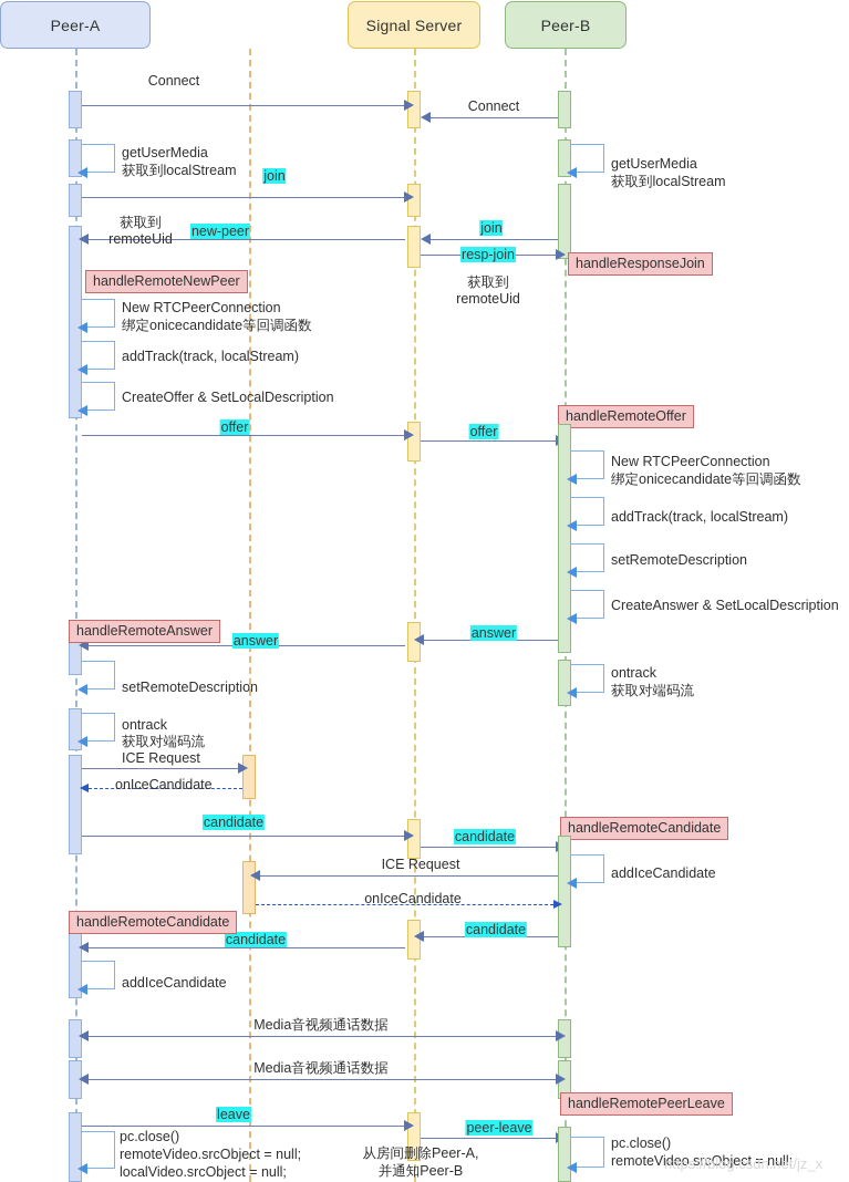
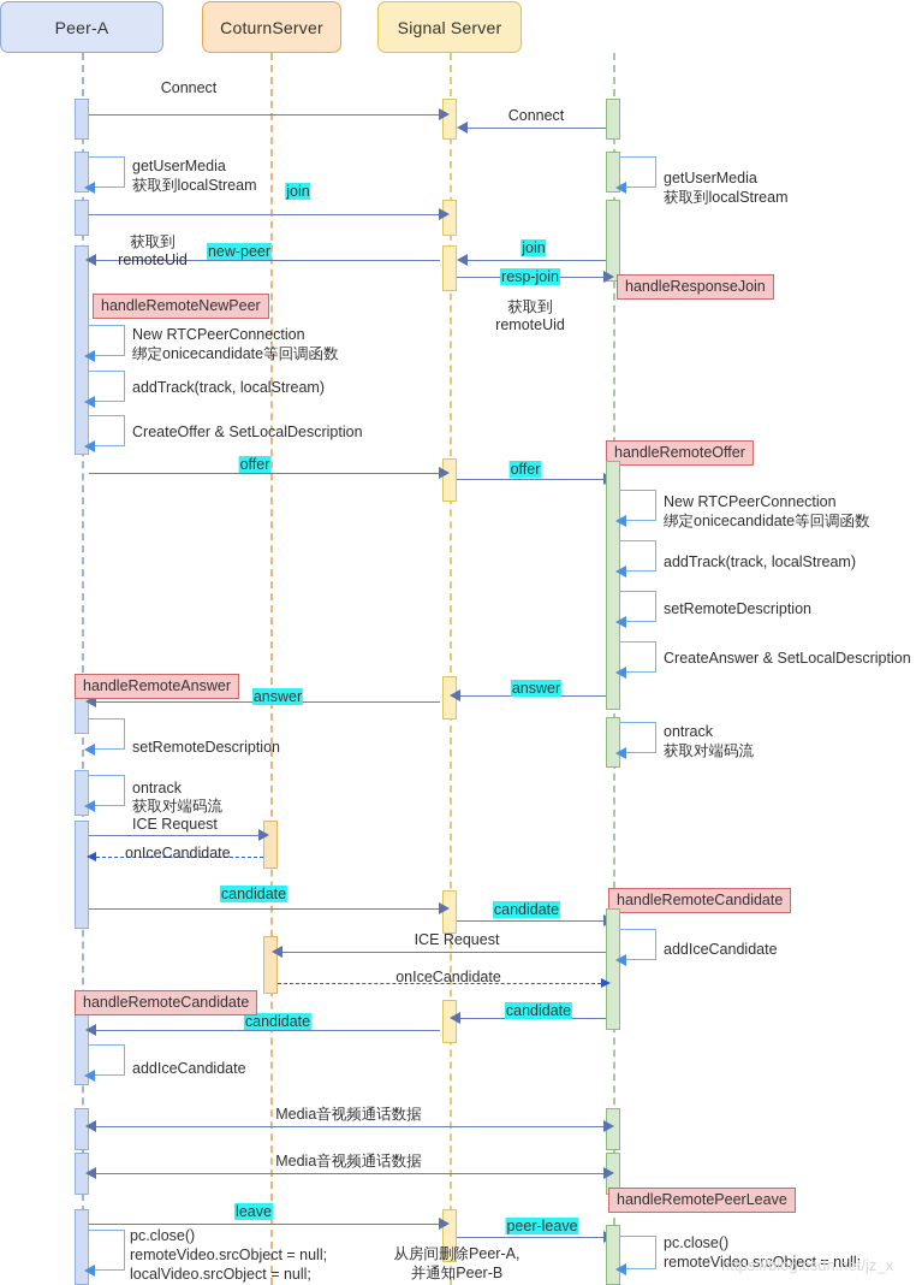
  Peer-A
+ CoturnServer
  Signal Server
- Peer-B
  Connect
  Connect
  getUserMedia
  获取到localStream
  getUserMedia
  获取到localStream
  join
  join
  new-peer
  获取到
  remoteUid
  resp-join
  获取到
  remoteUid
  handleResponseJoin
  handleRemoteNewPeer
  New RTCPeerConnection
  绑定onicecandidate等回调函数
  addTrack(track, localStream)
  CreateOffer & SetLocalDescription
  offer
  offer
  handleRemoteOffer
  New RTCPeerConnection
  绑定onicecandidate等回调函数
  addTrack(track, localStream)
  setRemoteDescription
  CreateAnswer & SetLocalDescription
  answer
  answer
  handleRemoteAnswer
  setRemoteDescription
  ontrack
  获取对端码流
  ontrack
  获取对端码流
  ICE Request
  onIceCandidate
  candidate
  candidate
  handleRemoteCandidate
  addIceCandidate
  ICE Request
  onIceCandidate
  candidate
  candidate
  handleRemoteCandidate
  addIceCandidate
  Media音视频通话数据
  Media音视频通话数据
  leave
  peer-leave
  handleRemotePeerLeave
  pc.close()
  remoteVideo.srcObject = null;
  localVideo.srcObject = null;
  从房间删除Peer-A,
  并通知Peer-B
  pc.close()
  remoteVideo.srcObject = null;
  https://blog.csdn.net/jz_x
